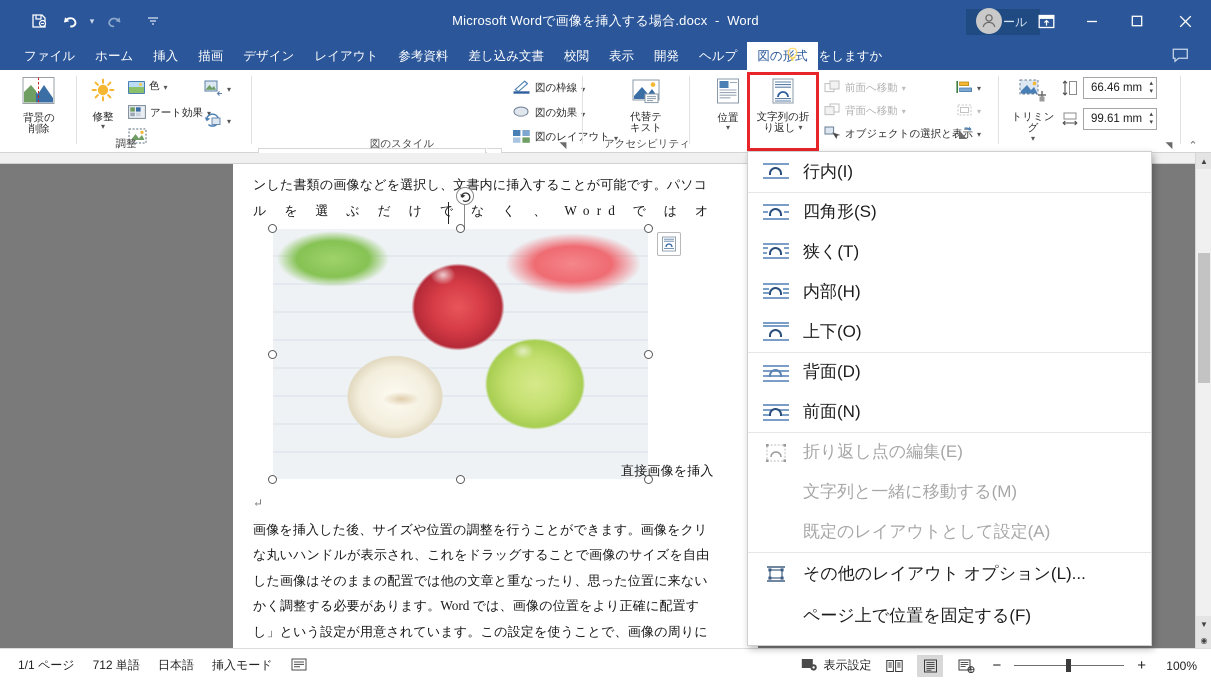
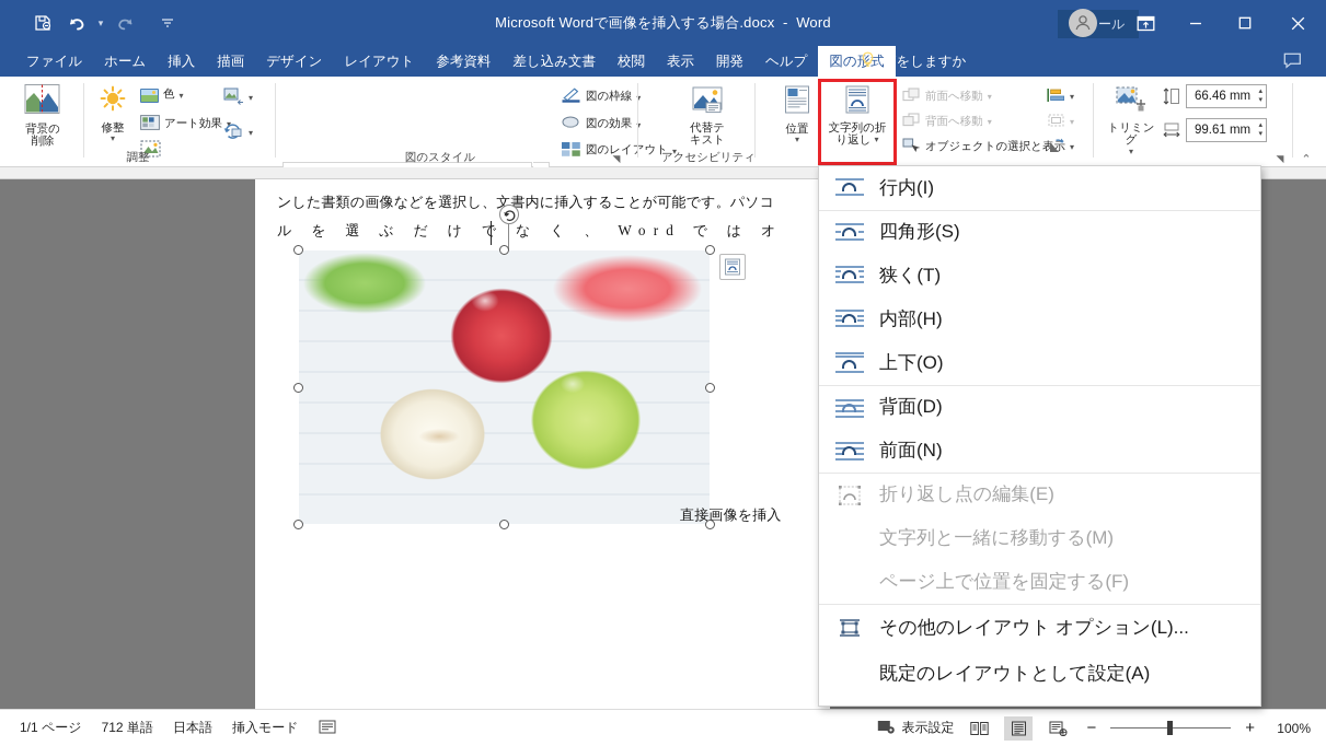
  ▾
  Microsoft Wordで画像を挿入する場合.docx - Word
  ファイル
  ホーム
  挿入
  描画
  デザイン
  レイアウト
  参考資料
  差し込み文書
  校閲
  表示
  開発
  ヘルプ
  図の式
  何をしますか
  背景の
  削除
  修整
  ▾
  色
  ▾
  アート効果
  ▾
  ▾
  ▾
  調整
  図の枠線
  ▾
  図の効果
  ▾
  図のレイアウト
  ▾
  図のスタイル
  ◥
  代替テ
  キスト
  アクセシビリティ
  位置
  ▾
  文字列の折
  り返し
  ▾
  前面へ移動
  ▾
  背面へ移動
  ▾
  オブジェクトの選択と表示
  ▾
  ▾
  ▾
  トリミング
  ▾
  66.46 mm
  99.61 mm
  ◥
  ⌃
  ンした書類の画像などを選択し、文書内に挿入することが可能です。パソコ
  ル を 選 ぶ だ け で な く 、 Word で は オ
  直接画像を挿入
- ↵
- 画像を挿入した後、サイズや位置の調整を行うことができます。画像をクリ
- な丸いハンドルが表示され、これをドラッグすることで画像のサイズを自由
- した画像はそのままの配置では他の文章と重なったり、思った位置に来ない
- かく調整する必要があります。Word では、画像の位置をより正確に配置す
- し」という設定が用意されています。この設定を使うことで、画像の周りに
- ▲
- ▼
- ◉
  行内(I)
  四角形(S)
  狭く(T)
  内部(H)
  上下(O)
  背面(D)
  前面(N)
  折り返し点の編集(E)
  文字列と一緒に移動する(M)
- 既定のレイアウトとして設定(A)
+ ページ上で位置を固定する(F)
  その他のレイアウト オプション(L)...
- ページ上で位置を固定する(F)
+ 既定のレイアウトとして設定(A)
  1/1 ページ
  712 単語
  日本語
  挿入モード
  表示設定
  −
  +
  100%
